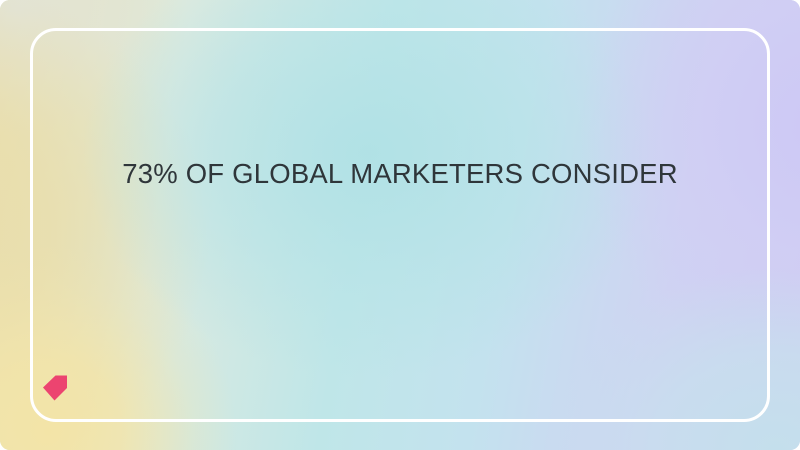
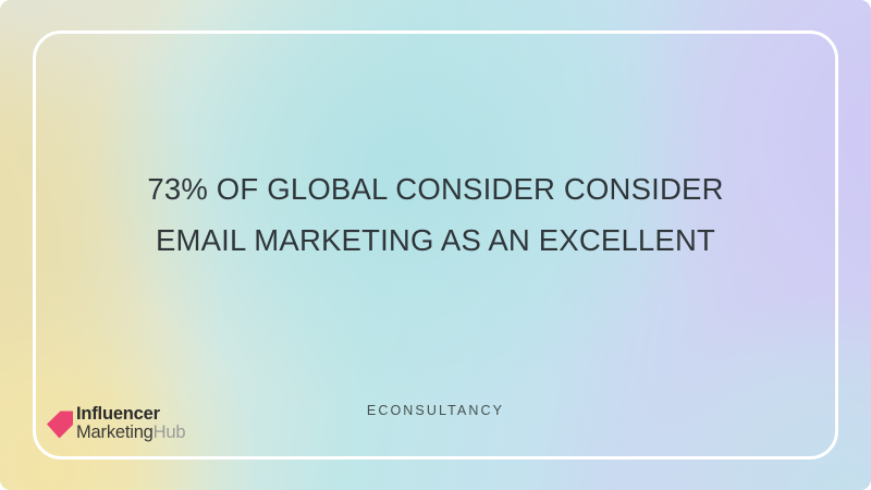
- 73% OF GLOBAL MARKETERS CONSIDER
+ 73% OF GLOBAL CONSIDER CONSIDER
+ EMAIL MARKETING AS AN EXCELLENT
+ ECONSULTANCY
+ Influencer
+ MarketingHub
